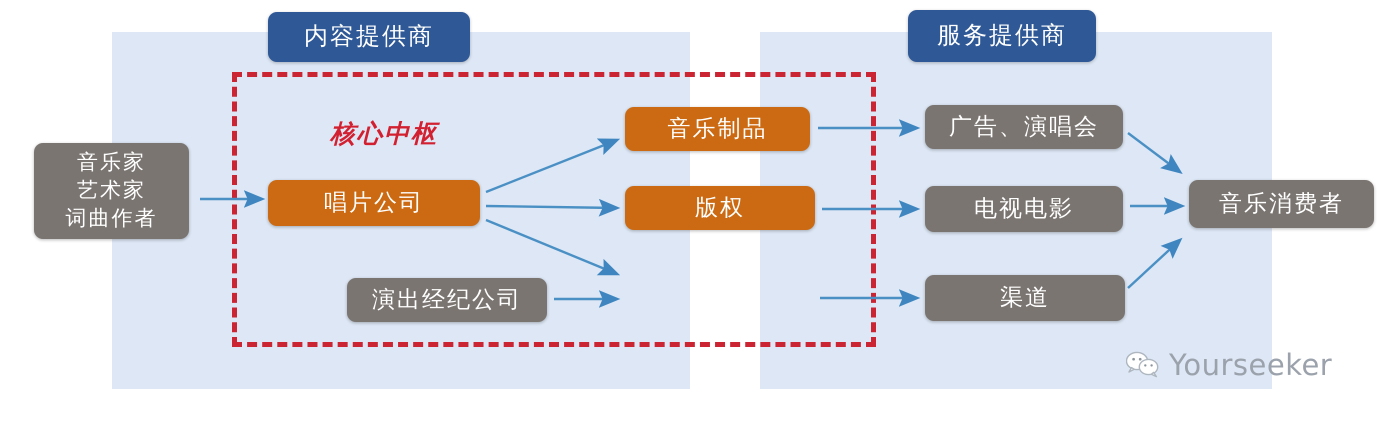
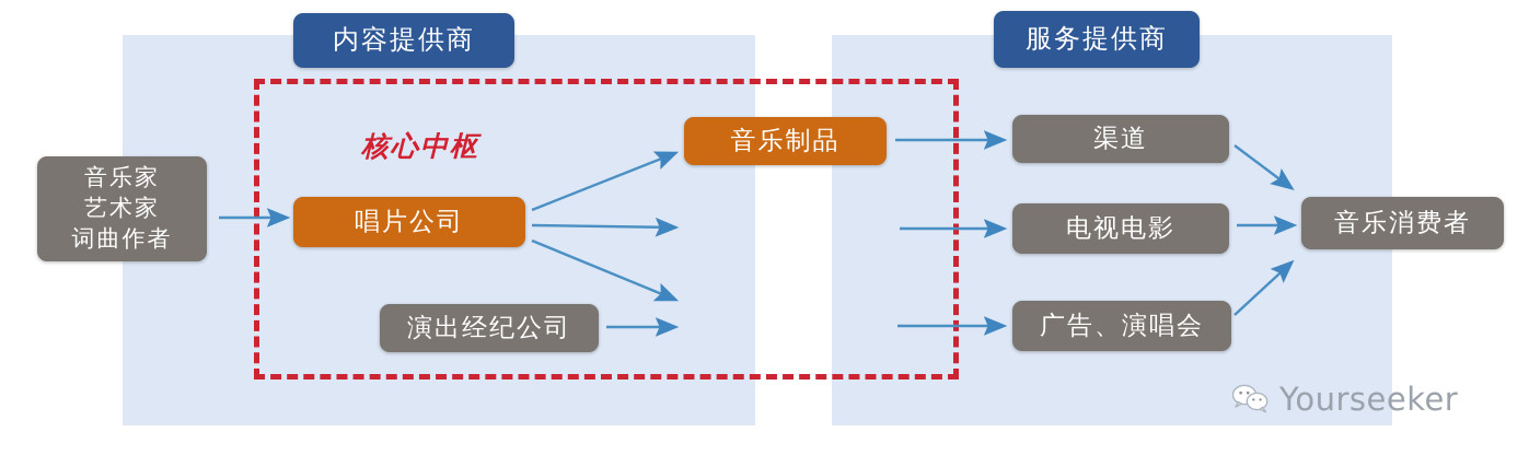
  核心中枢
  内容提供商
  服务提供商
  音乐家
  艺术家
  词曲作者
  唱片公司
  演出经纪公司
  音乐制品
- 版权
- 广告、演唱会
+ 渠道
  电视电影
- 渠道
+ 广告、演唱会
  音乐消费者
  Yourseeker
